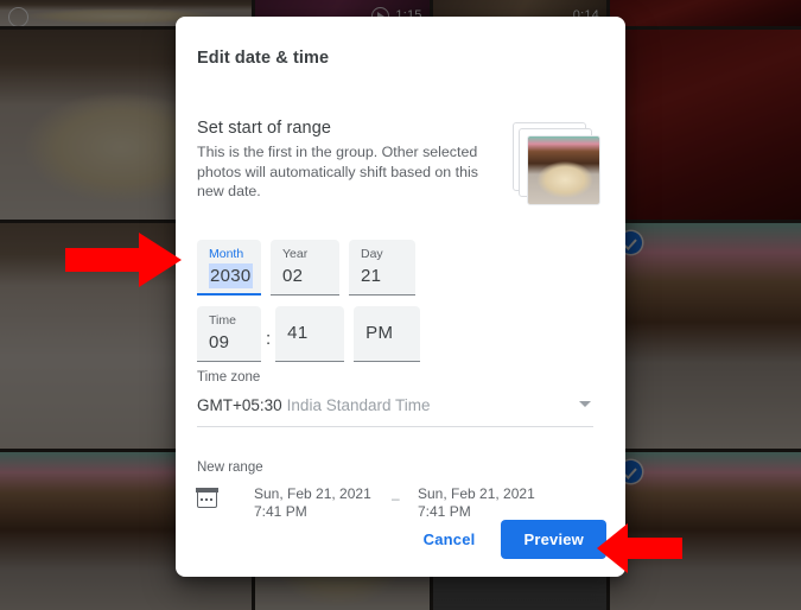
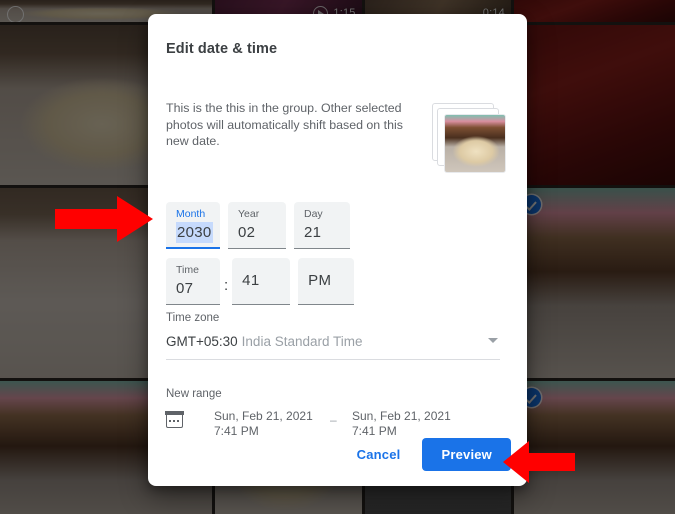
  1:15
  0:14
  Edit date & time
- Set start of range
- This is the first in the group. Other selected photos will automatically shift based on this new date.
+ This is the this in the group. Other selected photos will automatically shift based on this new date.
  Month
  2030
  Year
  02
  Day
  21
  Time
- 09
+ 07
  :
  41
  PM
  Time zone
  GMT+05:30 India Standard Time
  New range
  Sun, Feb 21, 2021
  7:41 PM
  –
  Sun, Feb 21, 2021
  7:41 PM
  Cancel
  Preview
